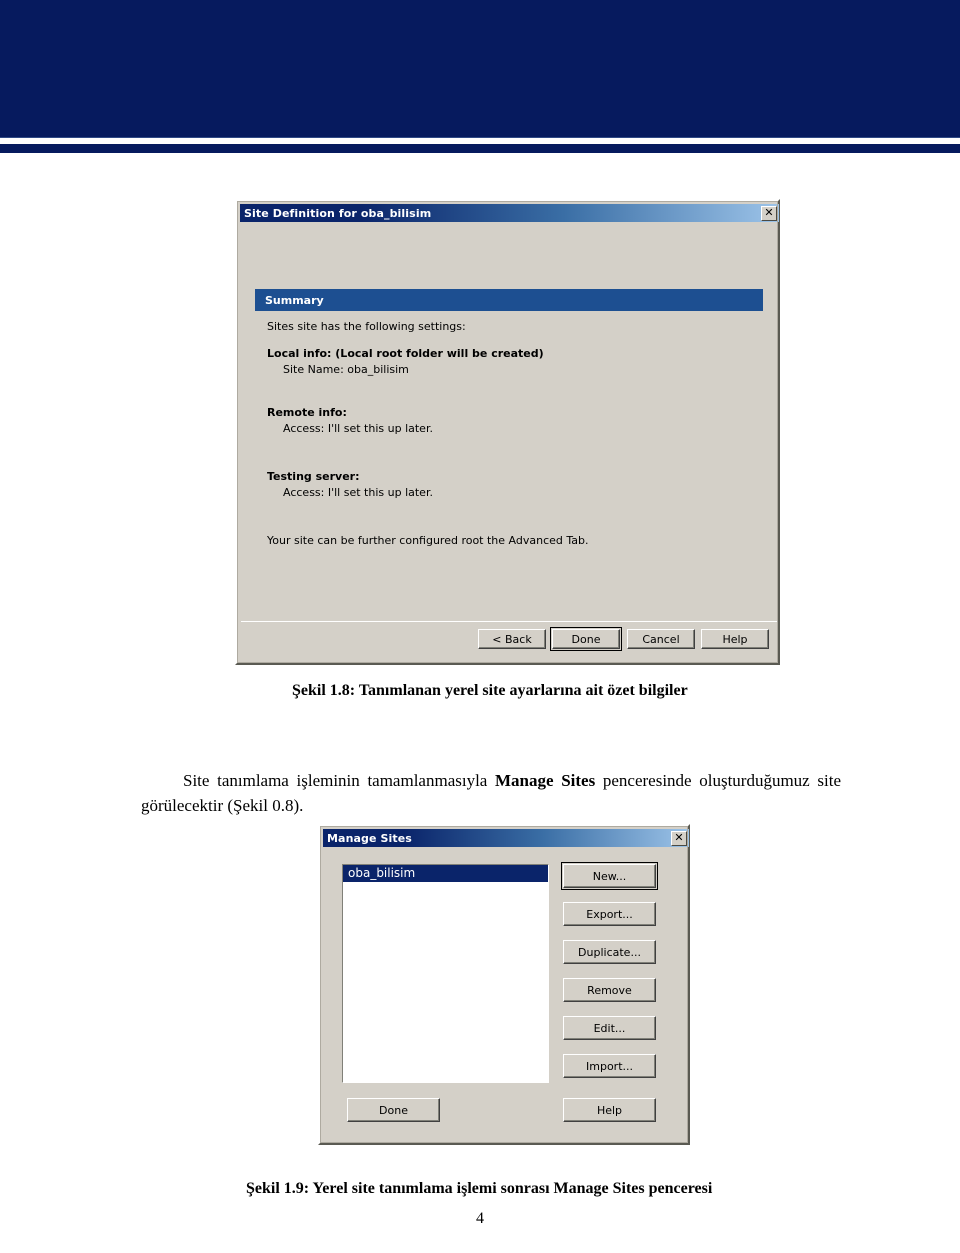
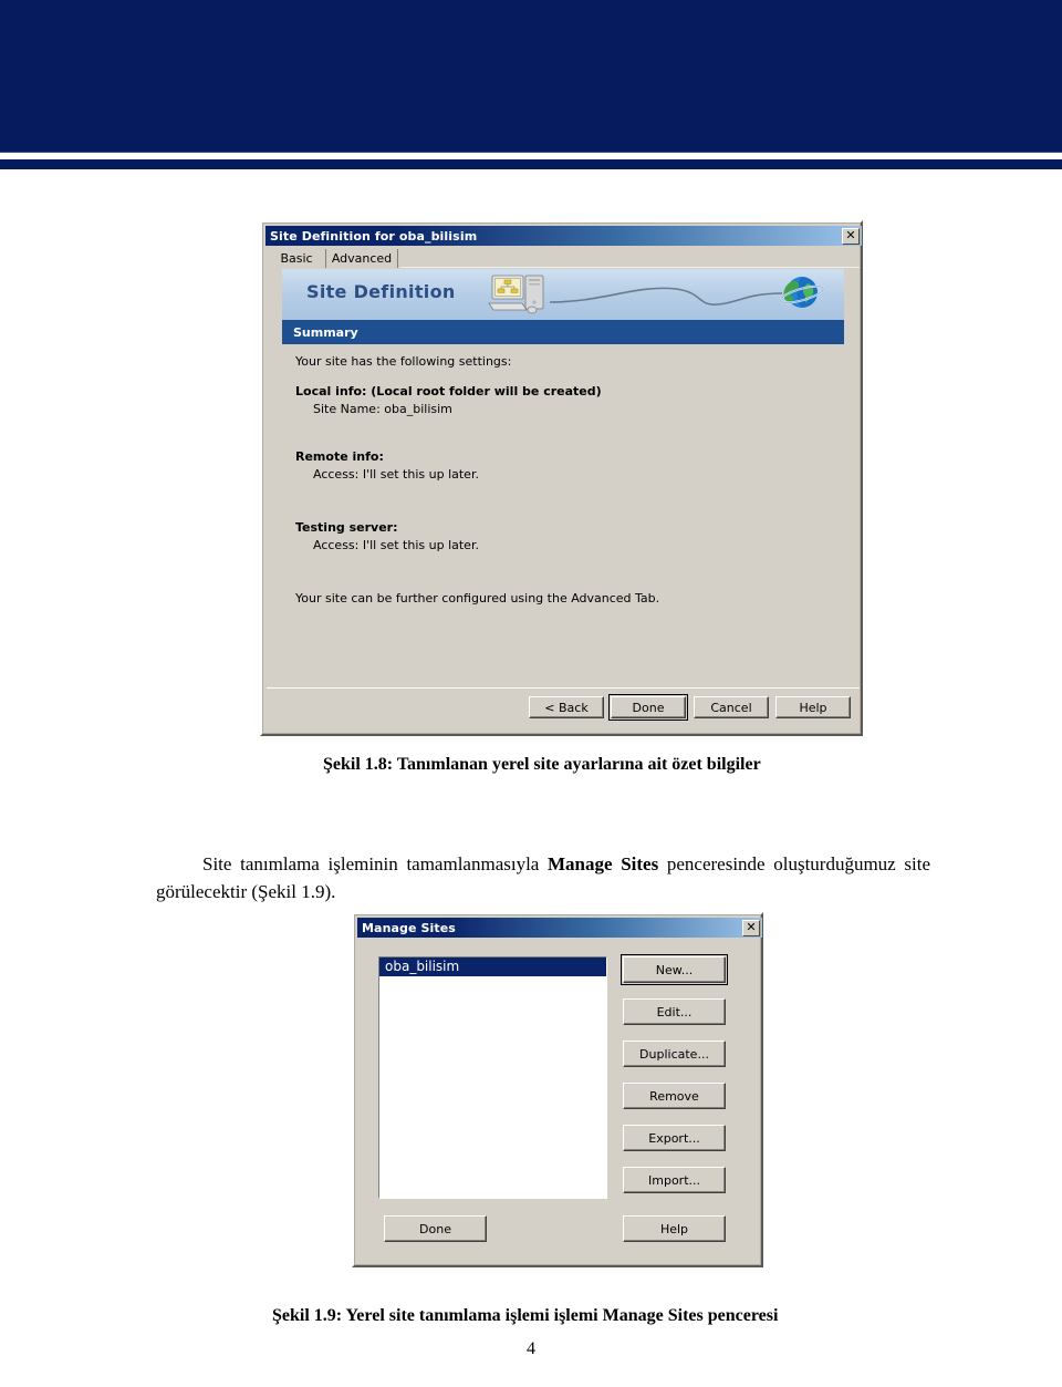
  Site Definition for oba_bilisim
  ✕
+ Basic
+ Advanced
+ Site Definition
  Summary
- Sites site has the following settings:
+ Your site has the following settings:
  Local info: (Local root folder will be created)
  Site Name: oba_bilisim
  Remote info:
  Access: I'll set this up later.
  Testing server:
  Access: I'll set this up later.
- Your site can be further configured root the Advanced Tab.
+ Your site can be further configured using the Advanced Tab.
  < Back
  Done
  Cancel
  Help
  Şekil 1.8: Tanımlanan yerel site ayarlarına ait özet bilgiler
- Site tanımlama işleminin tamamlanmasıyla Manage Sites penceresinde oluşturduğumuz site görülecektir (Şekil 0.8).
+ Site tanımlama işleminin tamamlanmasıyla Manage Sites penceresinde oluşturduğumuz site görülecektir (Şekil 1.9).
  Manage Sites
  ✕
  oba_bilisim
  New...
- Export...
+ Edit...
  Duplicate...
  Remove
- Edit...
+ Export...
  Import...
  Help
  Done
- Şekil 1.9: Yerel site tanımlama işlemi sonrası Manage Sites penceresi
+ Şekil 1.9: Yerel site tanımlama işlemi işlemi Manage Sites penceresi
  4
